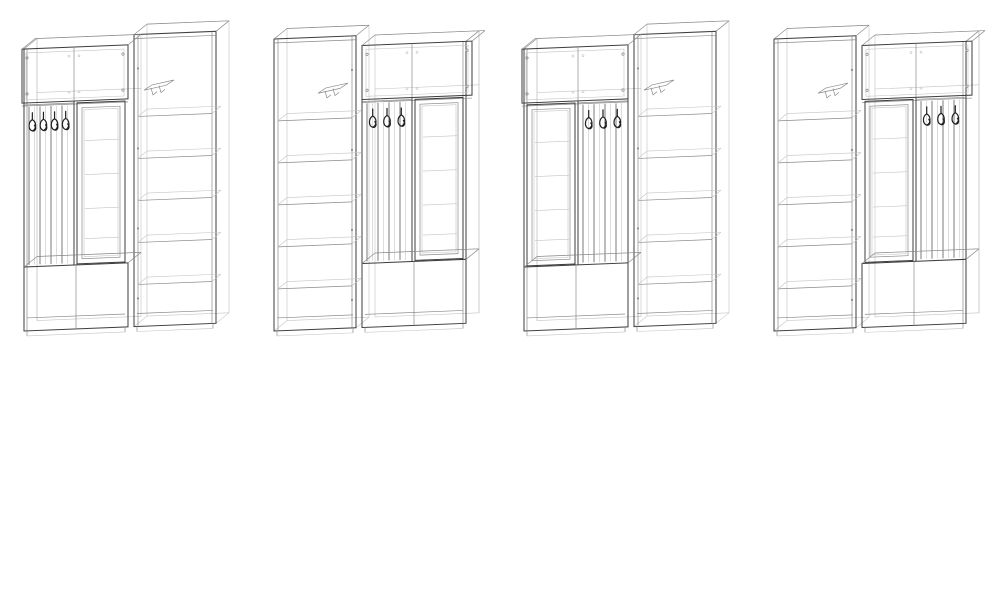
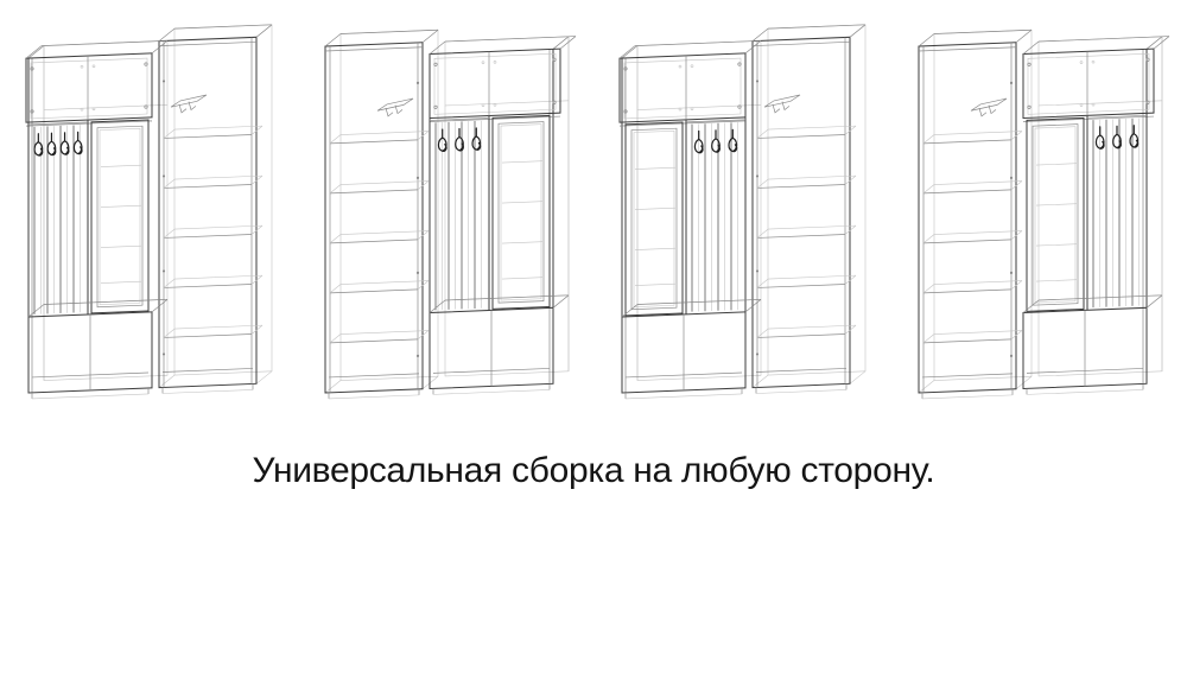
+ Универсальная сборка на любую сторону.
